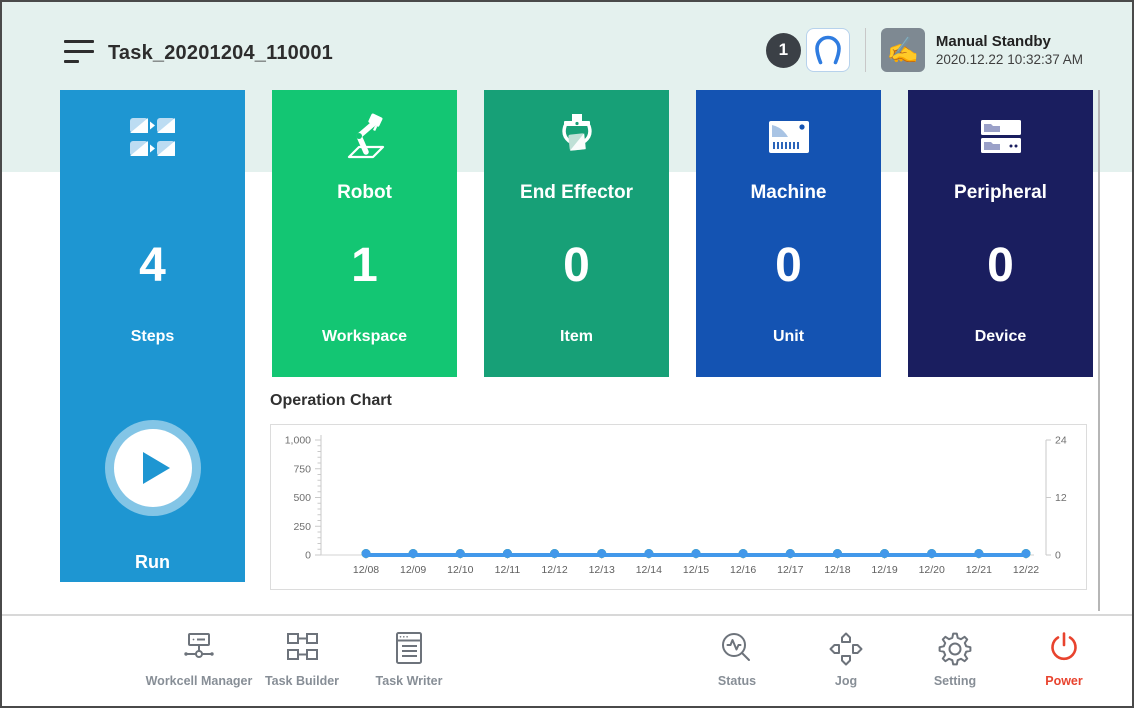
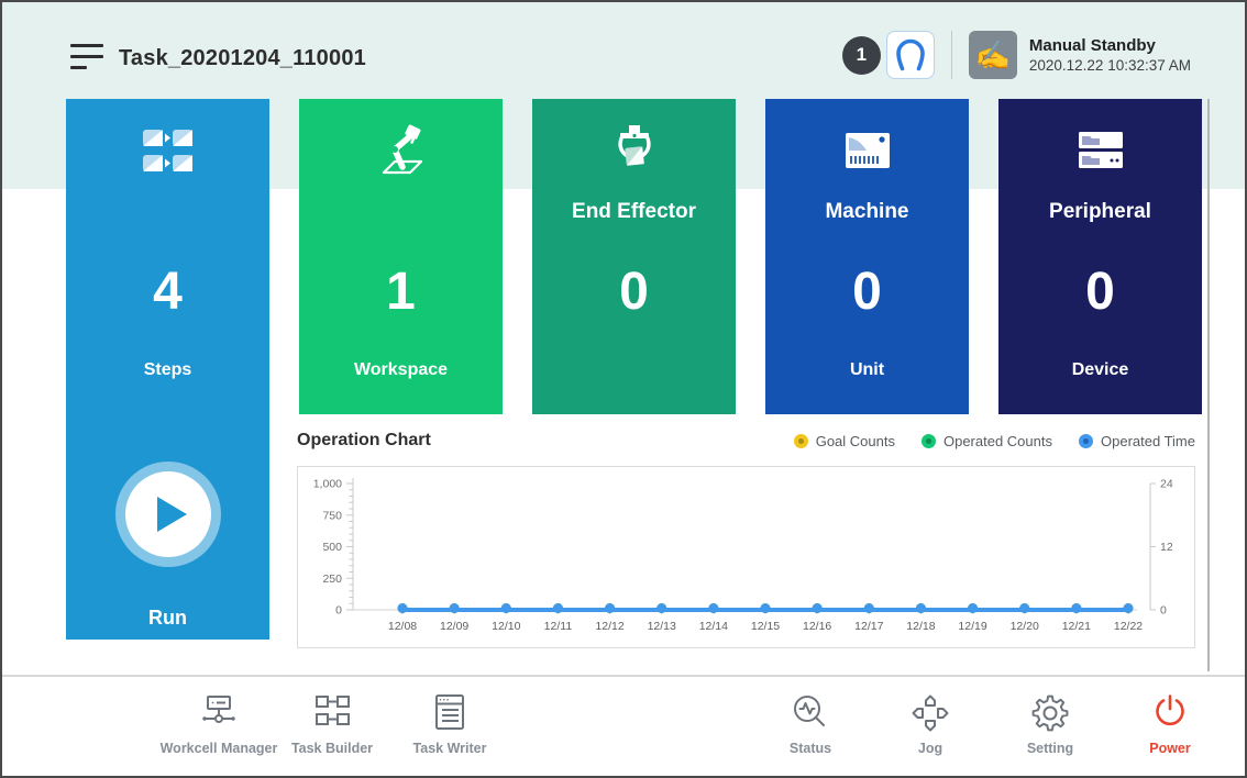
  Task_20201204_110001
  1
  ✍
  Manual Standby
  2020.12.22 10:32:37 AM
  4
  Steps
  Run
- Robot
  1
  Workspace
  End Effector
  0
- Item
  Machine
  0
  Unit
  Peripheral
  0
  Device
  Operation Chart
+ Goal Counts
+ Operated Counts
+ Operated Time
  0
  250
  500
  750
  1,000
  12/08
  12/09
  12/10
  12/11
  12/12
  12/13
  12/14
  12/15
  12/16
  12/17
  12/18
  12/19
  12/20
  12/21
  12/22
  0
  12
  24
  Workcell Manager
  Task Builder
  Task Writer
  Status
  Jog
  Setting
  Power
